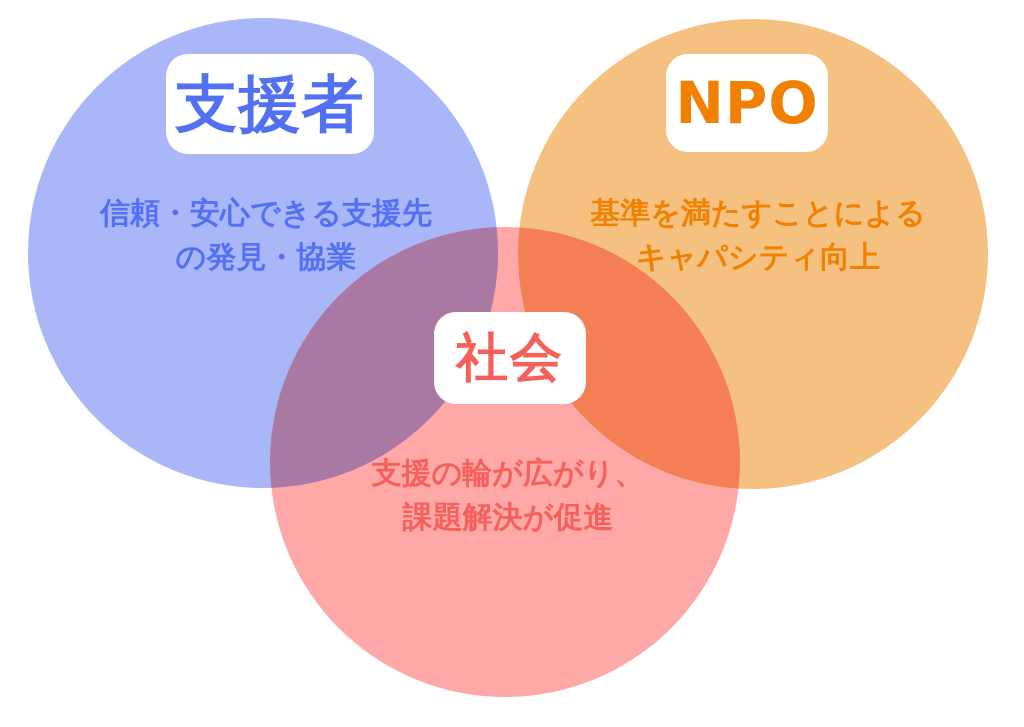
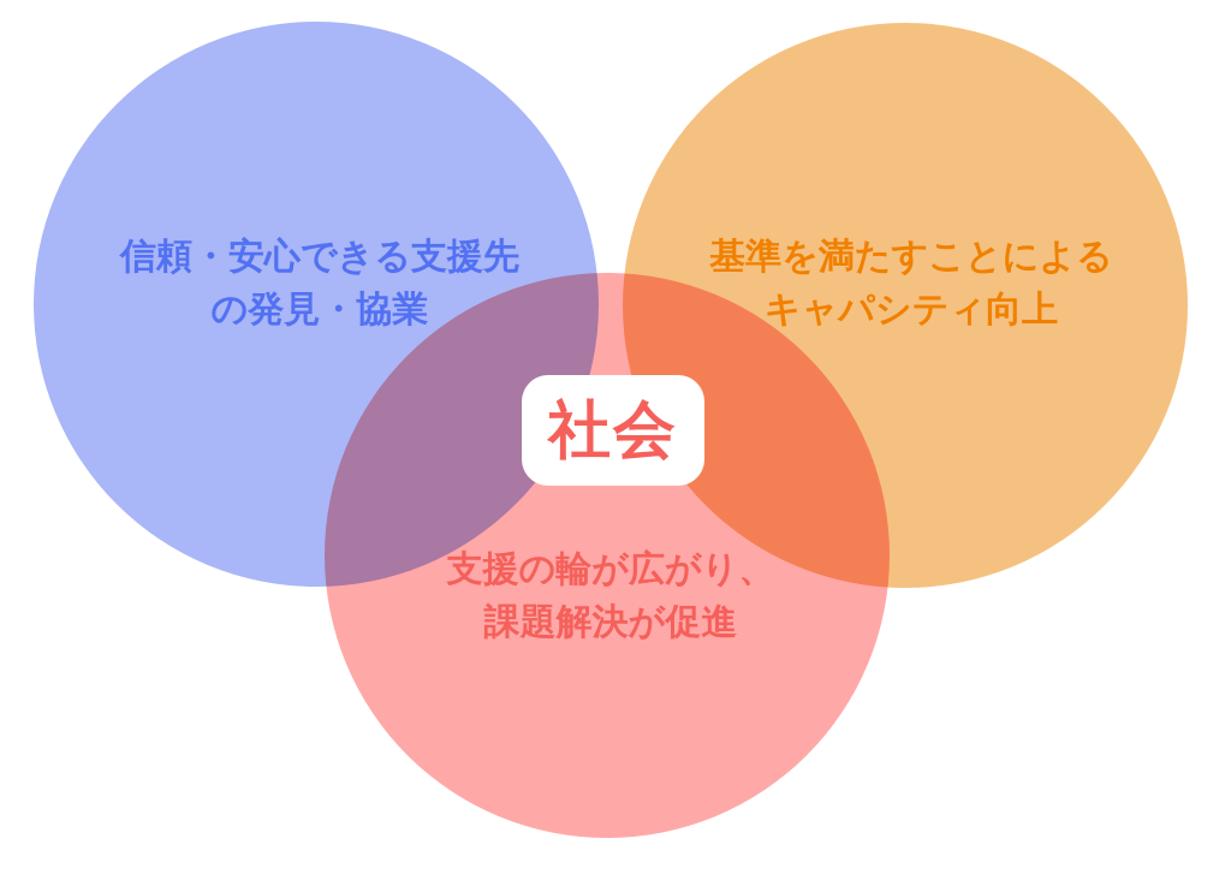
- 支援者
- NPO
  社会
  信頼・安心できる支援先
  の発見・協業
  基準を満たすことによる
  キャパシティ向上
  支援の輪が広がり、
  課題解決が促進
